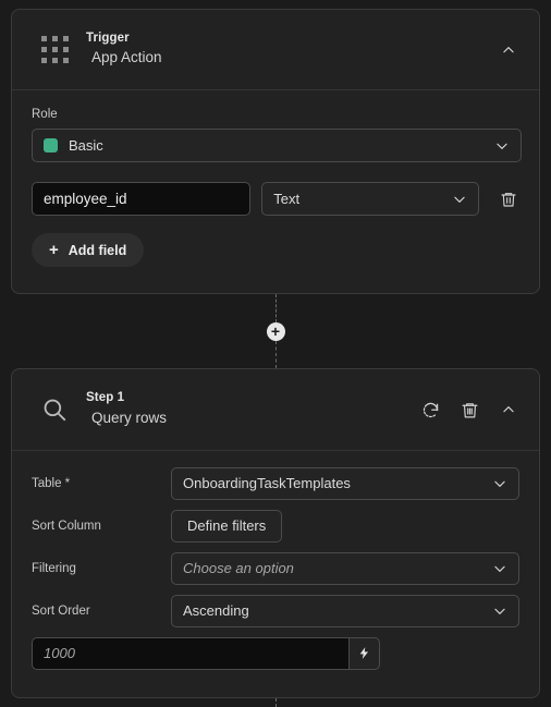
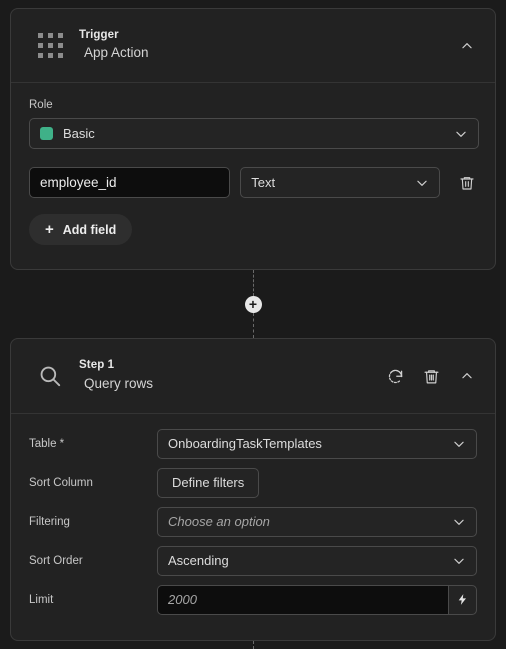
  Trigger
  App Action
  Role
  Basic
  employee_id
  Text
  +
  Add field
  +
  Step 1
  Query rows
  Table *
  OnboardingTaskTemplates
  Sort Column
  Define filters
  Filtering
  Choose an option
  Sort Order
  Ascending
+ Limit
- 1000
+ 2000
